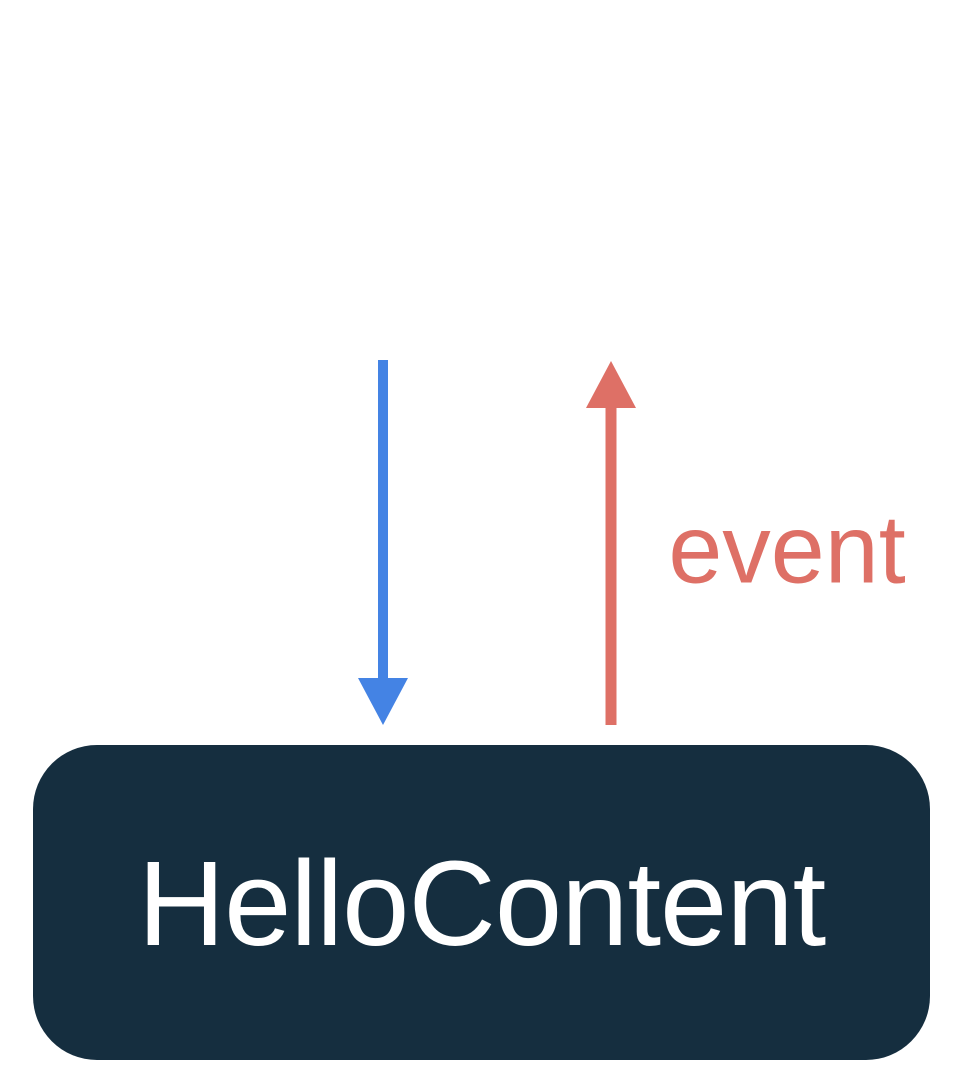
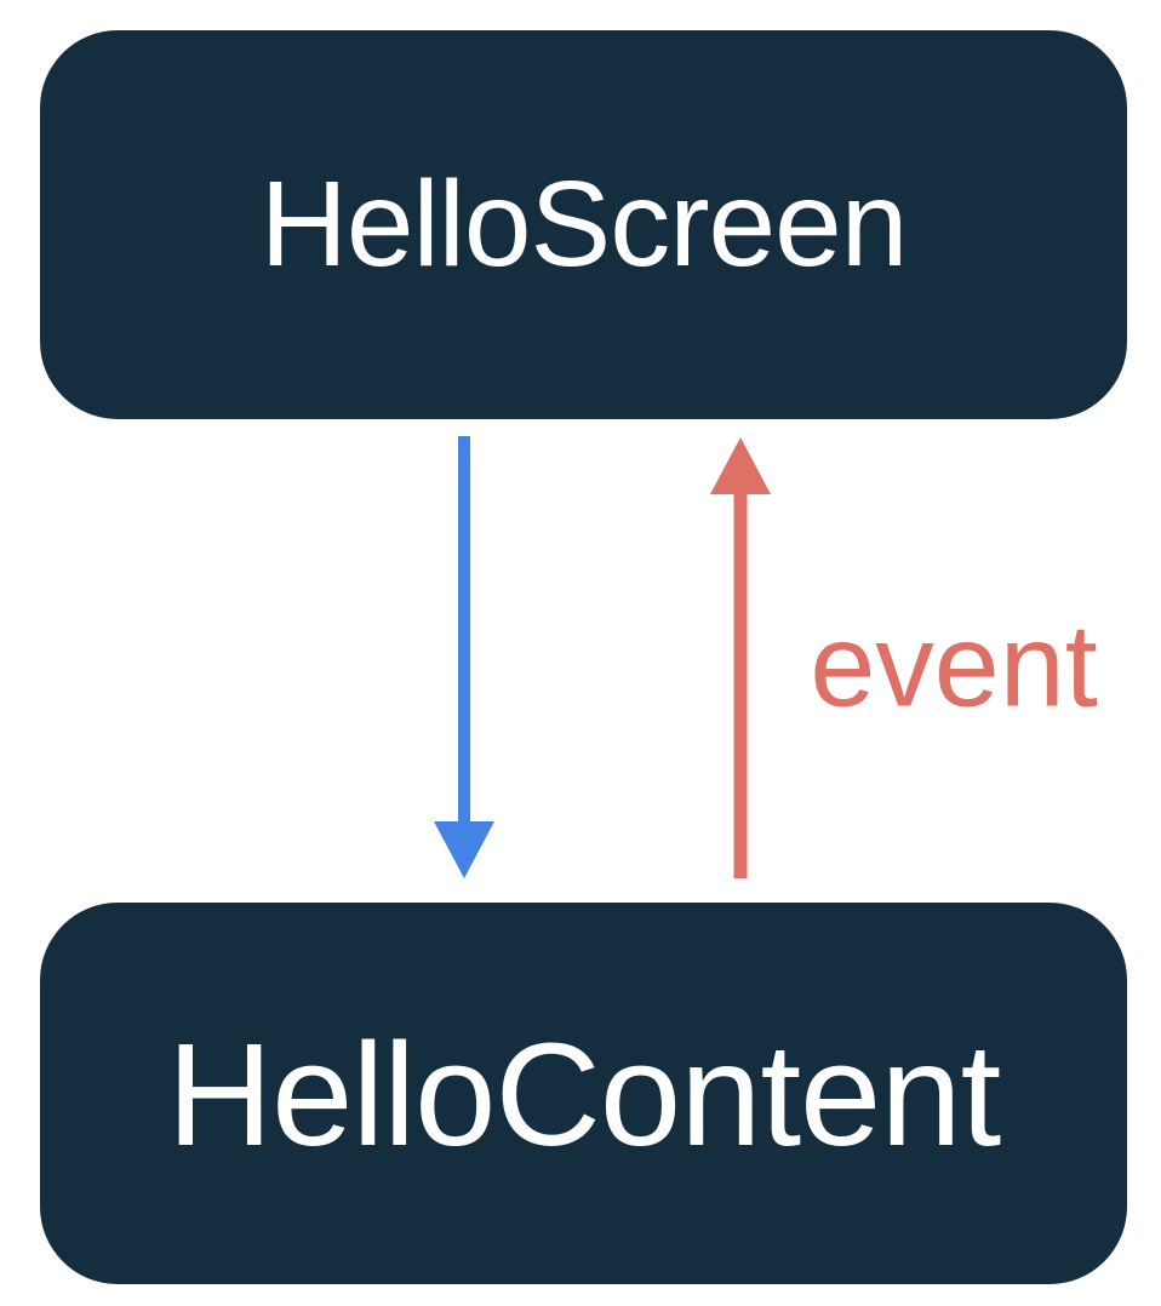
+ HelloScreen
  event
  HelloContent
